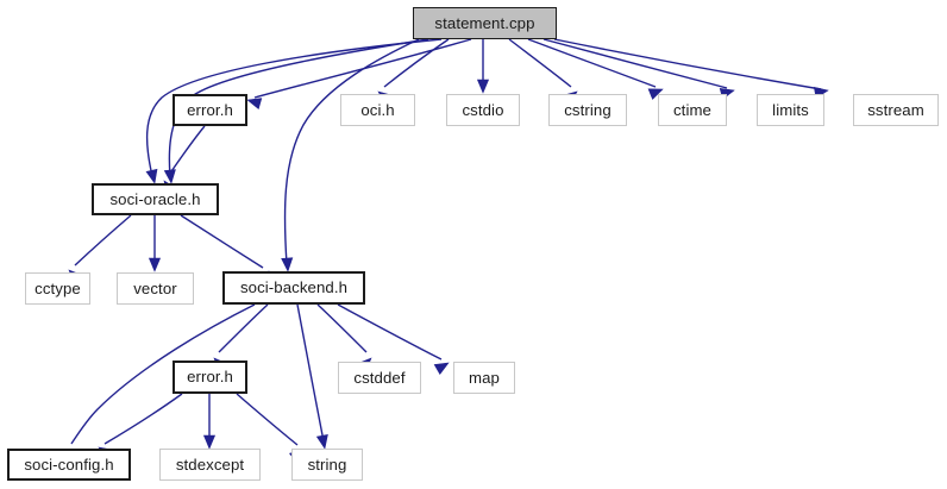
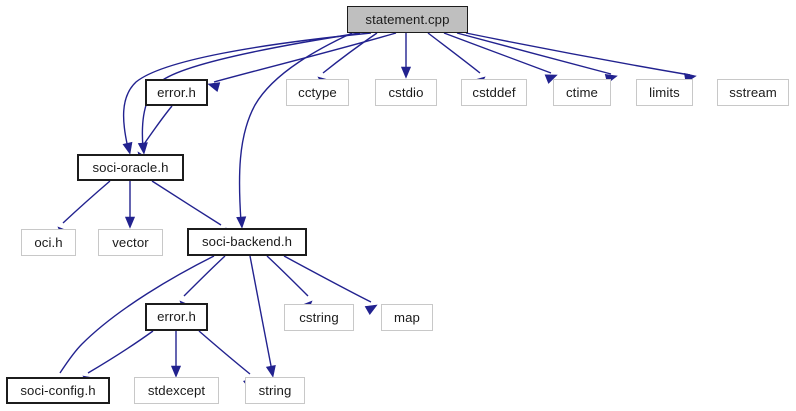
  statement.cpp
  error.h
- oci.h
+ cctype
  cstdio
- cstring
+ cstddef
  ctime
  limits
  sstream
  soci-oracle.h
- cctype
+ oci.h
  vector
  soci-backend.h
  error.h
- cstddef
+ cstring
  map
  soci-config.h
  stdexcept
  string
